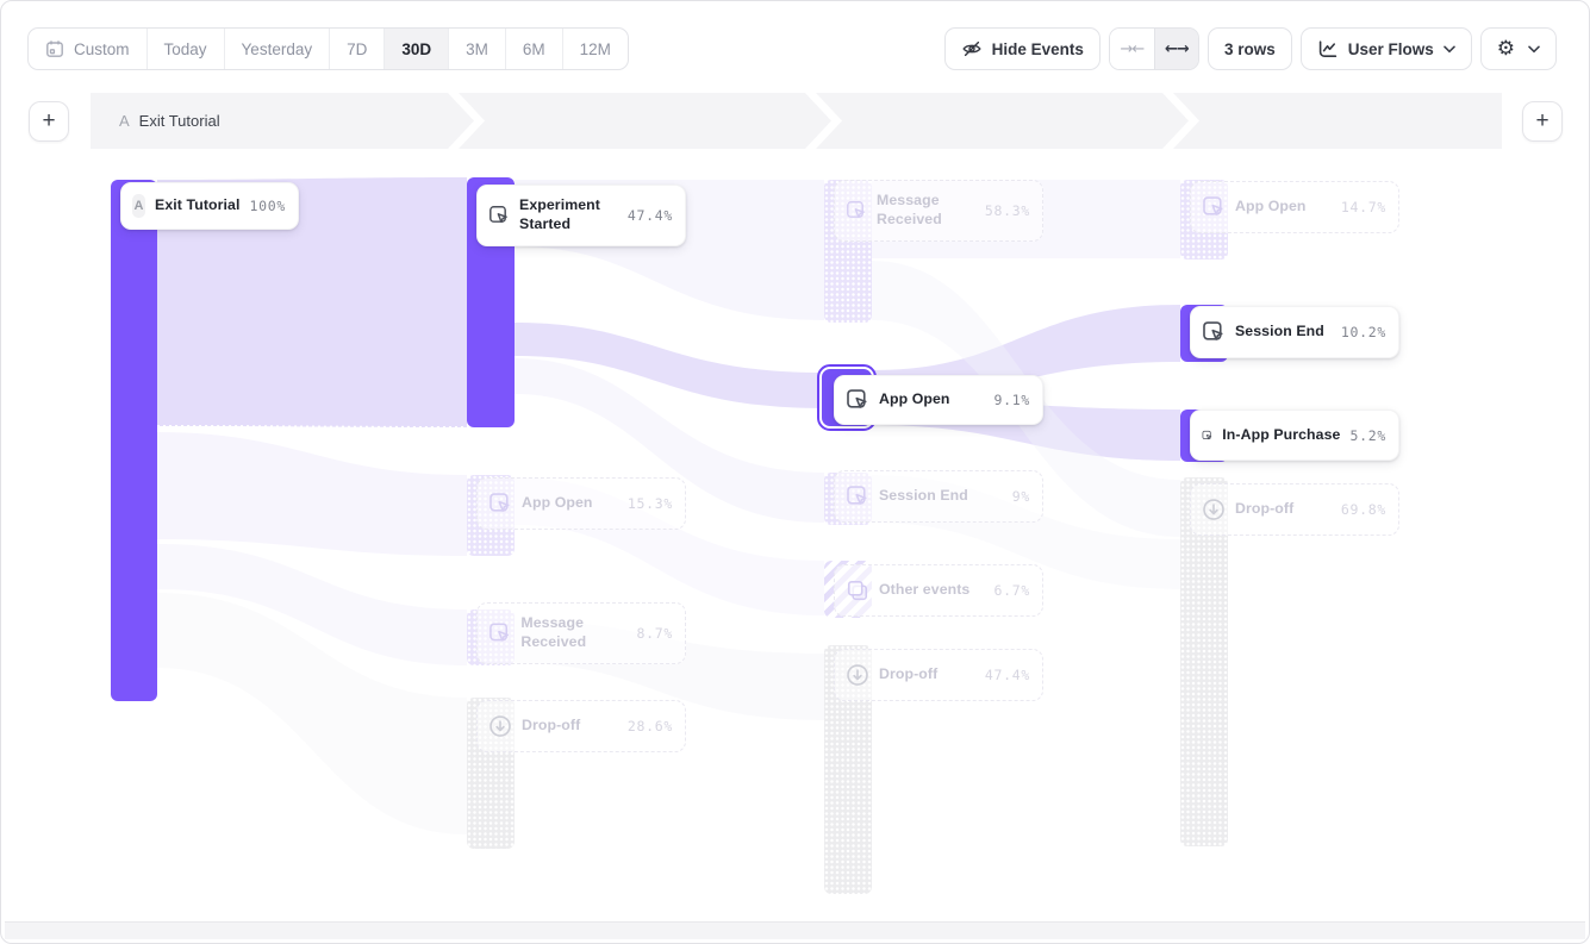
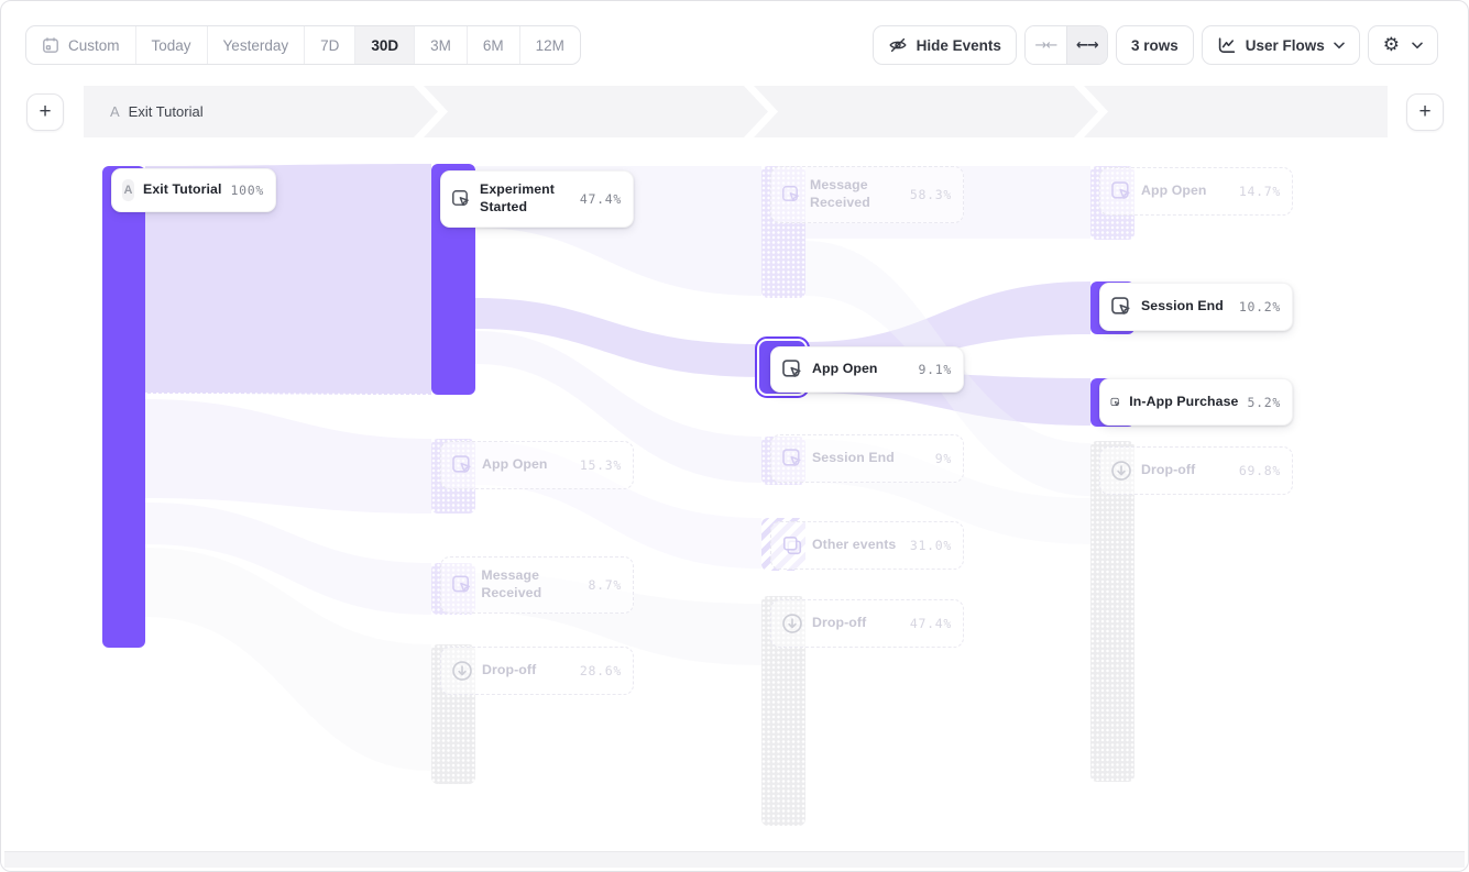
  Custom
  Today
  Yesterday
  7D
  30D
  3M
  6M
  12M
  Hide Events
  →←
  ←→
  3 rows
  User Flows
  ⚙
  +
  +
  A
  Exit Tutorial
  A
  Exit Tutorial
  100%
  Experiment Started
  47.4%
  App Open
  15.3%
  Message Received
  8.7%
  Drop-off
  28.6%
  Message Received
  58.3%
  App Open
  9.1%
  Session End
  9%
  Other events
- 6.7%
+ 31.0%
  Drop-off
  47.4%
  App Open
  14.7%
  Session End
  10.2%
  In-App Purchase
  5.2%
  Drop-off
  69.8%
